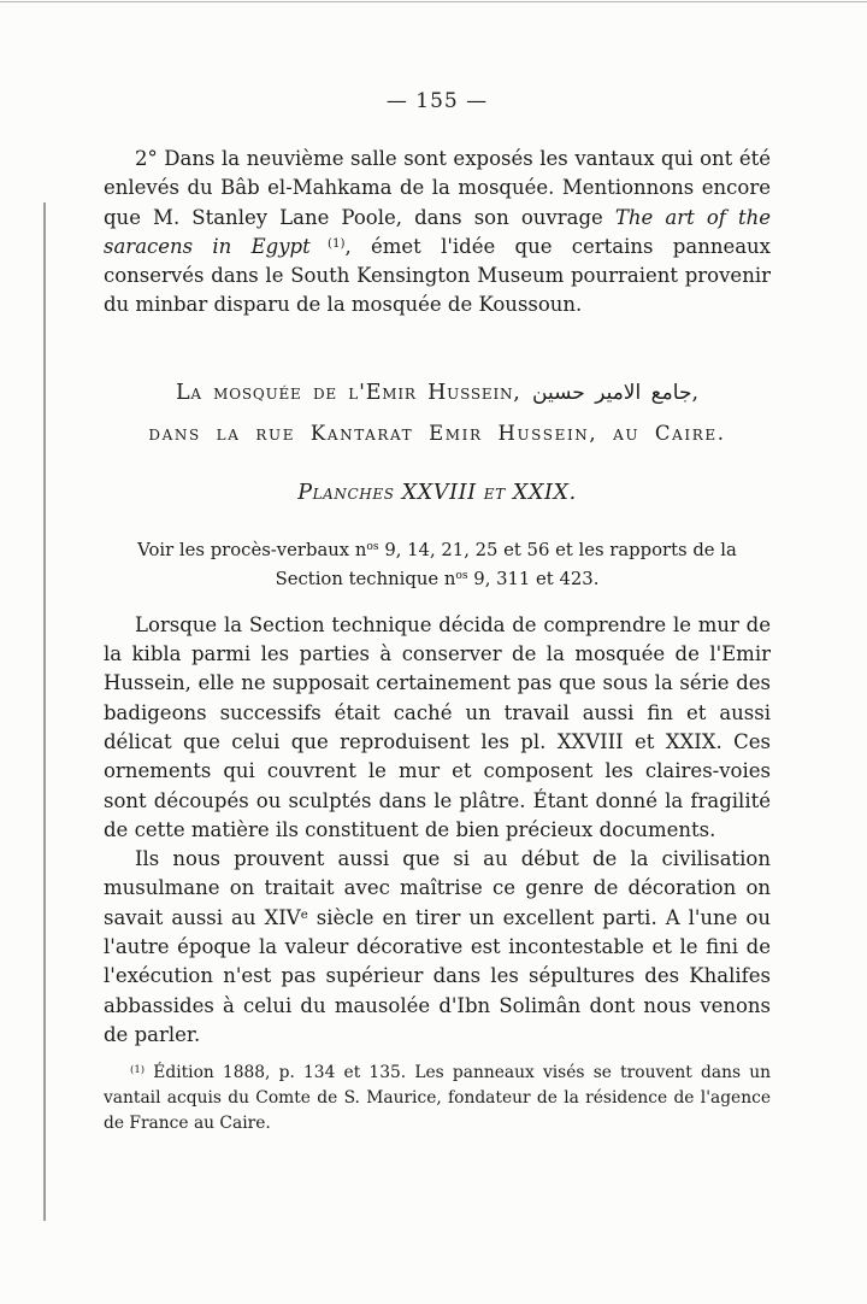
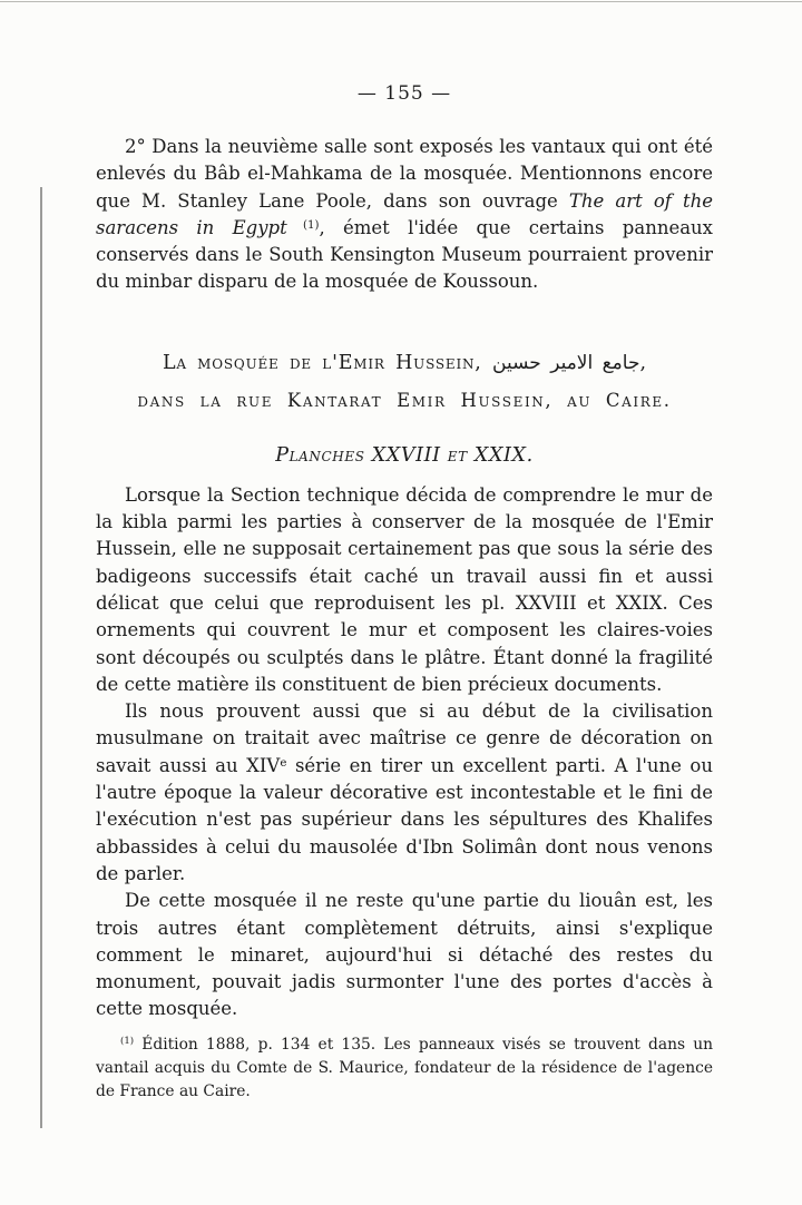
  — 155 —
  2° Dans la neuvième salle sont exposés les vantaux qui ont été enlevés du Bâb el-Mahkama de la mosquée. Mentionnons encore que M. Stanley Lane Poole, dans son ouvrage The art of the saracens in Egypt (1), émet l'idée que certains panneaux conservés dans le South Kensington Museum pourraient provenir du minbar disparu de la mosquée de Koussoun.
  La mosquée de l'Emir Hussein, جامع الامير حسين ,
  dans la rue Kantarat Emir Hussein, au Caire.
  Planches XXVIII et XXIX.
- Voir les procès-verbaux nos 9, 14, 21, 25 et 56 et les rapports de la Section technique nos 9, 311 et 423.
  Lorsque la Section technique décida de comprendre le mur de la kibla parmi les parties à conserver de la mosquée de l'Emir Hussein, elle ne supposait certainement pas que sous la série des badigeons successifs était caché un travail aussi fin et aussi délicat que celui que reproduisent les pl. XXVIII et XXIX. Ces ornements qui couvrent le mur et composent les claires-voies sont découpés ou sculptés dans le plâtre. Étant donné la fragilité de cette matière ils constituent de bien précieux documents.
- Ils nous prouvent aussi que si au début de la civilisation musulmane on traitait avec maîtrise ce genre de décoration on savait aussi au XIVe siècle en tirer un excellent parti. A l'une ou l'autre époque la valeur décorative est incontestable et le fini de l'exécution n'est pas supérieur dans les sépultures des Khalifes abbassides à celui du mausolée d'Ibn Solimân dont nous venons de parler.
+ Ils nous prouvent aussi que si au début de la civilisation musulmane on traitait avec maîtrise ce genre de décoration on savait aussi au XIVe série en tirer un excellent parti. A l'une ou l'autre époque la valeur décorative est incontestable et le fini de l'exécution n'est pas supérieur dans les sépultures des Khalifes abbassides à celui du mausolée d'Ibn Solimân dont nous venons de parler.
+ De cette mosquée il ne reste qu'une partie du liouân est, les trois autres étant complètement détruits, ainsi s'explique comment le minaret, aujourd'hui si détaché des restes du monument, pouvait jadis surmonter l'une des portes d'accès à cette mosquée.
  (1) Édition 1888, p. 134 et 135. Les panneaux visés se trouvent dans un vantail acquis du Comte de S. Maurice, fondateur de la résidence de l'agence de France au Caire.
